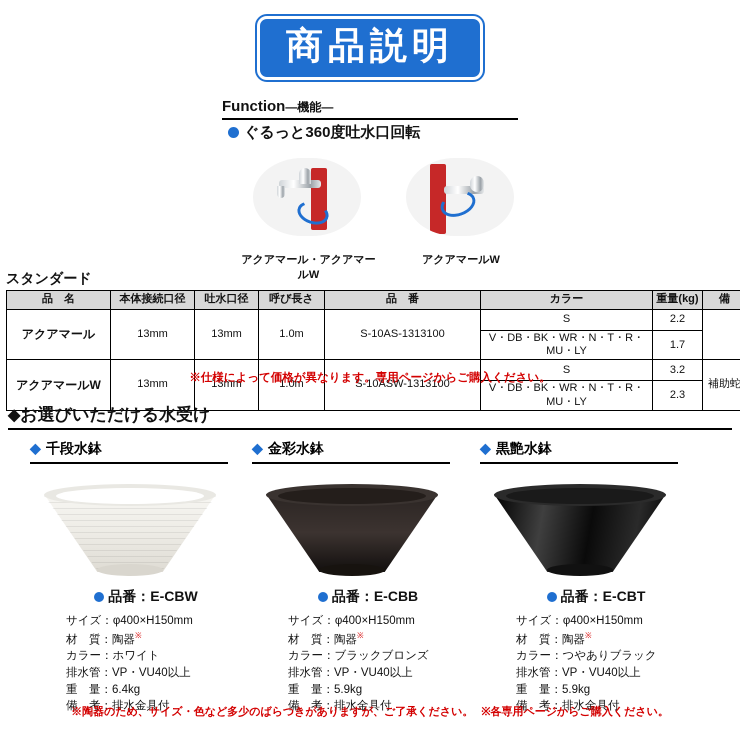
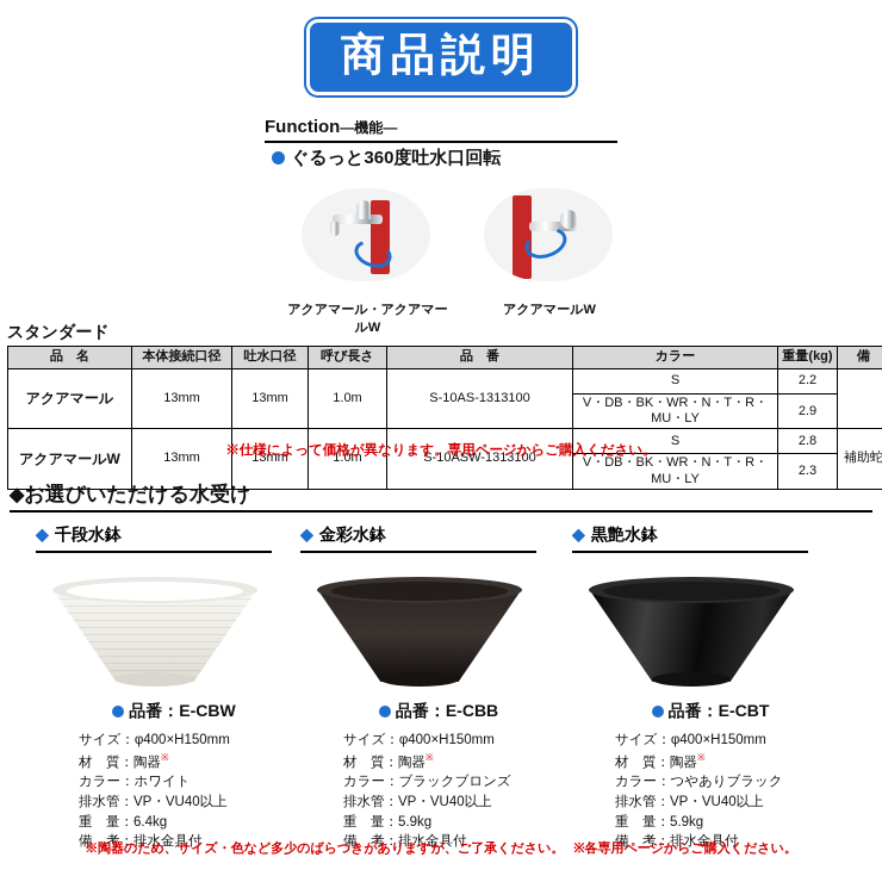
  商品説明
  Function—機能—
  ぐるっと360度吐水口回転
  アクアマール・アクアマールW
  アクアマールW
  スタンダード
  品 名	本体接続口径	吐水口径	呼び長さ	品 番	カラー	重量(kg)	備
  アクアマール	13mm	13mm	1.0m	S-10AS-1313100	S	2.2
- V・DB・BK・WR・N・T・R・MU・LY	1.7
+ V・DB・BK・WR・N・T・R・MU・LY	2.9
- アクアマールW	13mm	13mm	1.0m	S-10ASW-1313100	S	3.2	補助蛇
+ アクアマールW	13mm	13mm	1.0m	S-10ASW-1313100	S	2.8	補助蛇
  V・DB・BK・WR・N・T・R・MU・LY	2.3
  ※仕様によって価格が異なります。専用ページからご購入ください。
  ◆お選びいただける水受け
  ◆
  千段水鉢
  品番：E-CBW
  サイズ：φ400×H150mm
  材 質：陶器※
  カラー：ホワイト
  排水管：VP・VU40以上
  重 量：6.4kg
  備 考：排水金具付
  ◆
  金彩水鉢
  品番：E-CBB
  サイズ：φ400×H150mm
  材 質：陶器※
  カラー：ブラックブロンズ
  排水管：VP・VU40以上
  重 量：5.9kg
  備 考：排水金具付
  ◆
  黒艶水鉢
  品番：E-CBT
  サイズ：φ400×H150mm
  材 質：陶器※
  カラー：つやありブラック
  排水管：VP・VU40以上
  重 量：5.9kg
  備 考：排水金具付
  ※陶器のため、サイズ・色など多少のばらつきがありますが、ご了承ください。 ※各専用ページからご購入ください。
